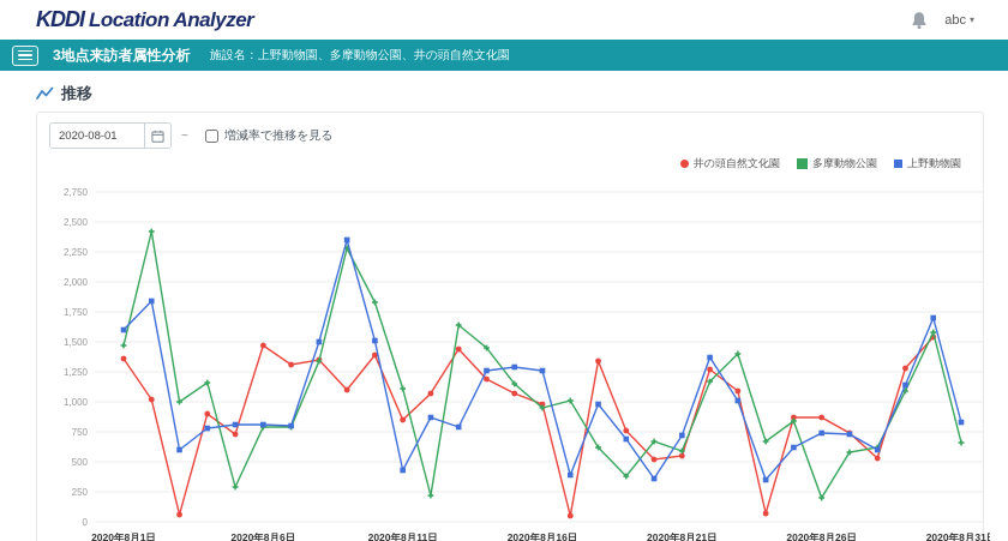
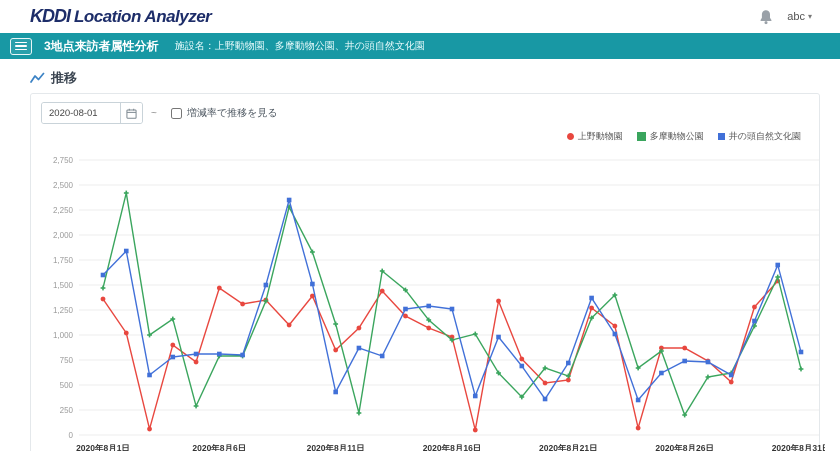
  KDDI Location Analyzer
  abc
  ▾
  3地点来訪者属性分析
  施設名：上野動物園、多摩動物公園、井の頭自然文化園
  推移
  2020-08-01
  ~
  増減率で推移を見る
- 井の頭自然文化園
+ 上野動物園
  多摩動物公園
- 上野動物園
+ 井の頭自然文化園
  0
  250
  500
  750
  1,000
  1,250
  1,500
  1,750
  2,000
  2,250
  2,500
  2,750
  2020年8月1日
  2020年8月6日
  2020年8月11日
  2020年8月16日
  2020年8月21日
  2020年8月26日
  2020年8月31
